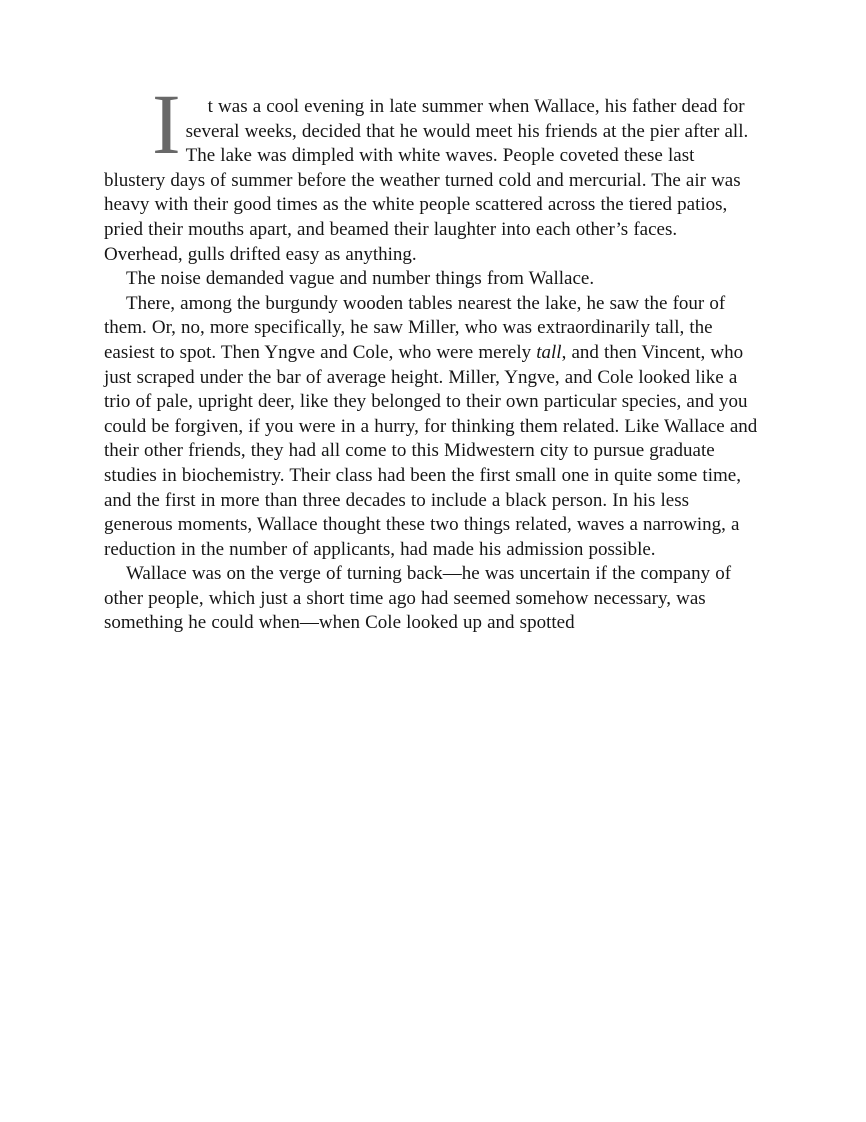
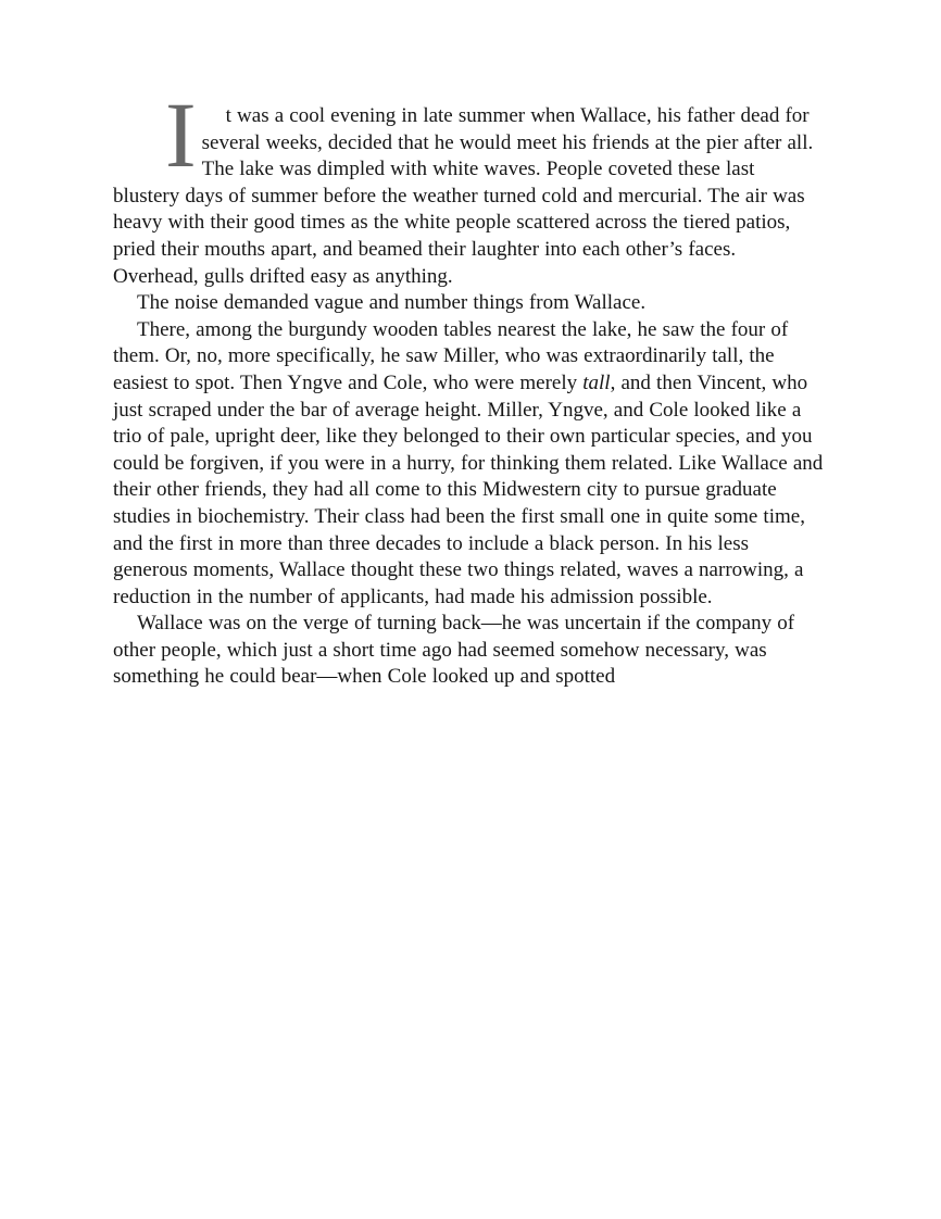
  I
  t was a cool evening in late summer when Wallace, his father dead for several weeks, decided that he would meet his friends at the pier after all. The lake was dimpled with white waves. People coveted these last blustery days of summer before the weather turned cold and mercurial. The air was heavy with their good times as the white people scattered across the tiered patios, pried their mouths apart, and beamed their laughter into each other’s faces. Overhead, gulls drifted easy as anything.
  The noise demanded vague and number things from Wallace.
  There, among the burgundy wooden tables nearest the lake, he saw the four of them. Or, no, more specifically, he saw Miller, who was extraordinarily tall, the easiest to spot. Then Yngve and Cole, who were merely tall, and then Vincent, who just scraped under the bar of average height. Miller, Yngve, and Cole looked like a trio of pale, upright deer, like they belonged to their own particular species, and you could be forgiven, if you were in a hurry, for thinking them related. Like Wallace and their other friends, they had all come to this Midwestern city to pursue graduate studies in biochemistry. Their class had been the first small one in quite some time, and the first in more than three decades to include a black person. In his less generous moments, Wallace thought these two things related, waves a narrowing, a reduction in the number of applicants, had made his admission possible.
- Wallace was on the verge of turning back—he was uncertain if the company of other people, which just a short time ago had seemed somehow necessary, was something he could when—when Cole looked up and spotted
+ Wallace was on the verge of turning back—he was uncertain if the company of other people, which just a short time ago had seemed somehow necessary, was something he could bear—when Cole looked up and spotted
